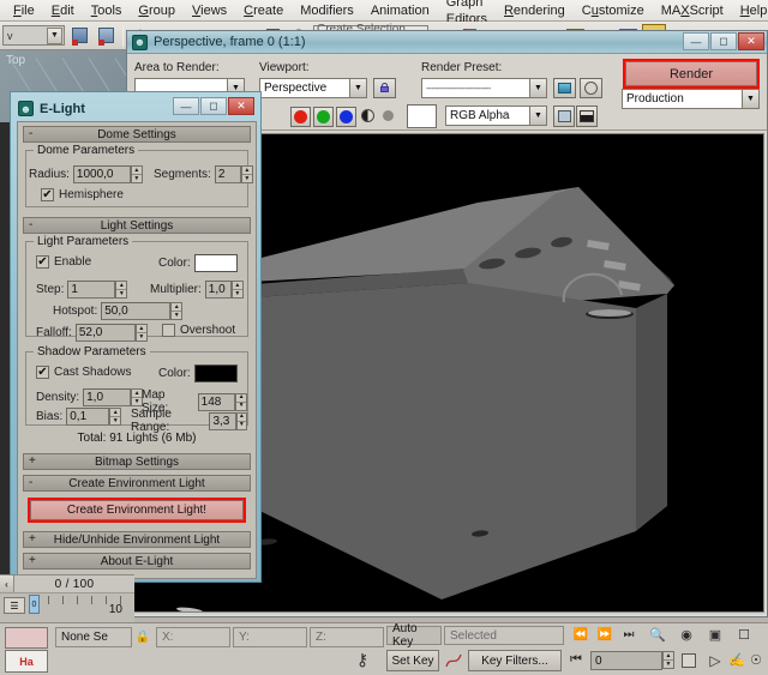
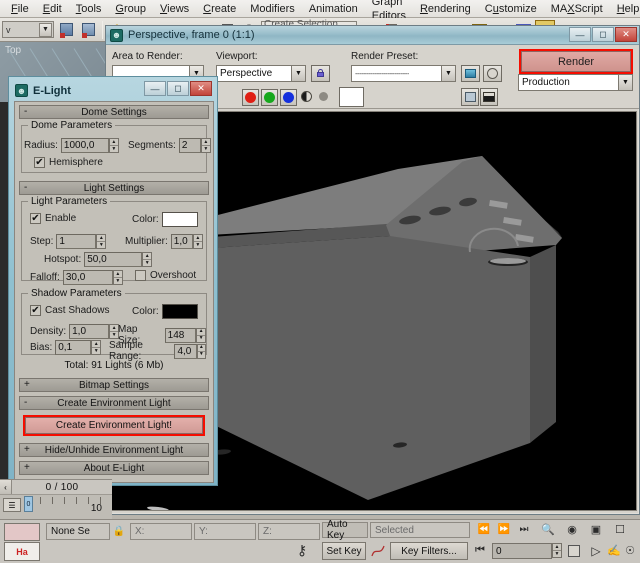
  File
  Edit
  Tools
  Group
  Views
  Create
  Modifiers
  Animation
  Graph Editors
  Rendering
  Customize
  MAXScript
  Help
  v
  Create Selection
  Top
  ☻
  Perspective, frame 0 (1:1)
  —
  ◻
  ✕
  Area to Render:
  Viewport:
  Render Preset:
  Perspective
  -------------------------
  Render
  Production
- RGB Alpha
  ☻
  E-Light
  —
  ◻
  ✕
  -
  Dome Settings
  Dome Parameters
  Radius:
  1000,0
  Segments:
  2
  ✔
  Hemisphere
  -
  Light Settings
  Light Parameters
  ✔
  Enable
  Color:
  Step:
  1
  Multiplier:
  1,0
  Hotspot:
  50,0
  Falloff:
- 52,0
+ 30,0
  Overshoot
  Shadow Parameters
  ✔
  Cast Shadows
  Color:
  Density:
  1,0
  Map Size:
  148
  Bias:
  0,1
  Sample Range:
- 3,3
+ 4,0
  Total: 91 Lights (6 Mb)
  +
  Bitmap Settings
  -
  Create Environment Light
  Create Environment Light!
  +
  Hide/Unhide Environment Light
  +
  About E-Light
  ‹
  0 / 100
  ☰
  10
  Ha
  None Se
  🔒
  X:
  Y:
  Z:
  ⚷
  Auto Key
  Set Key
  Key Filters...
  Selected
  ⏮
  0
  ▷
  ✍
  ☉
  ⏪
  ⏩
  ⏭
  🔍
  ◉
  ▣
  ☐
